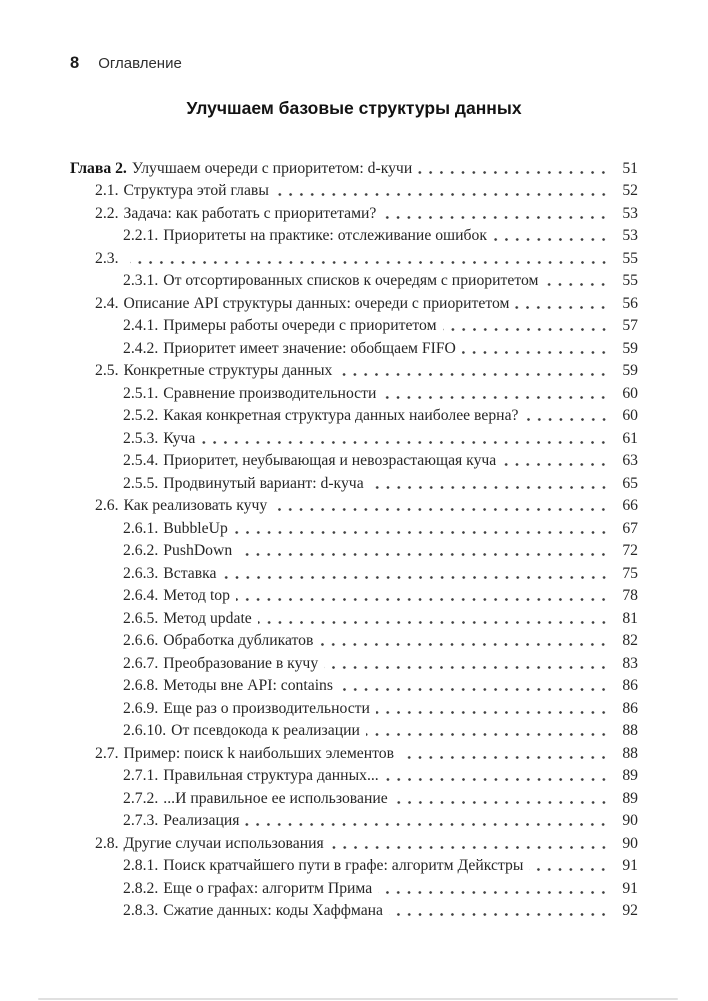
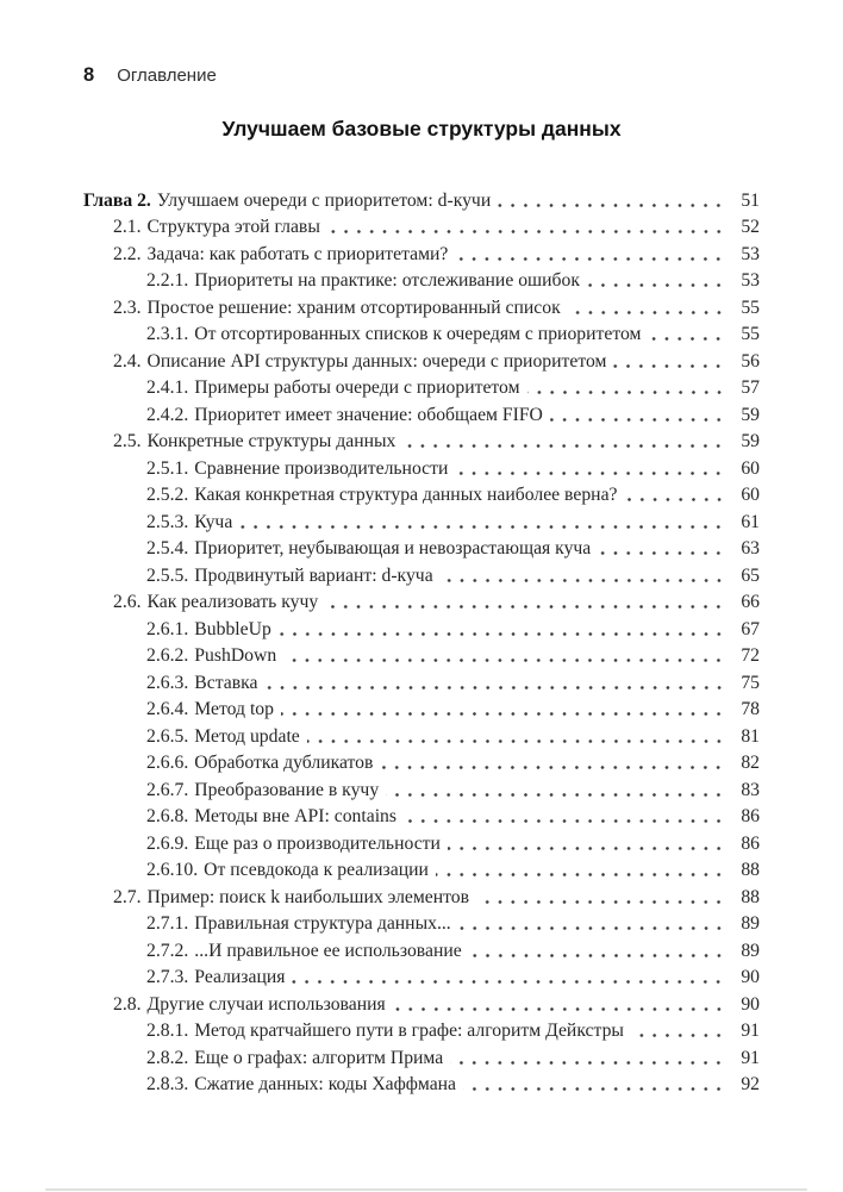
  8
  Оглавление
  Улучшаем базовые структуры данных
  Глава 2.
  Улучшаем очереди с приоритетом: d-кучи
  51
  2.1.
  Структура этой главы
  52
  2.2.
  Задача: как работать с приоритетами?
  53
  2.2.1.
  Приоритеты на практике: отслеживание ошибок
  53
  2.3.
+ Простое решение: храним отсортированный список
  55
  2.3.1.
  От отсортированных списков к очередям с приоритетом
  55
  2.4.
  Описание API структуры данных: очереди с приоритетом
  56
  2.4.1.
  Примеры работы очереди с приоритетом
  57
  2.4.2.
  Приоритет имеет значение: обобщаем FIFO
  59
  2.5.
  Конкретные структуры данных
  59
  2.5.1.
  Сравнение производительности
  60
  2.5.2.
  Какая конкретная структура данных наиболее верна?
  60
  2.5.3.
  Куча
  61
  2.5.4.
  Приоритет, неубывающая и невозрастающая куча
  63
  2.5.5.
  Продвинутый вариант: d-куча
  65
  2.6.
  Как реализовать кучу
  66
  2.6.1.
  BubbleUp
  67
  2.6.2.
  PushDown
  72
  2.6.3.
  Вставка
  75
  2.6.4.
  Метод top
  78
  2.6.5.
  Метод update
  81
  2.6.6.
  Обработка дубликатов
  82
  2.6.7.
  Преобразование в кучу
  83
  2.6.8.
  Методы вне API: contains
  86
  2.6.9.
  Еще раз о производительности
  86
  2.6.10.
  От псевдокода к реализации
  88
  2.7.
  Пример: поиск k наибольших элементов
  88
  2.7.1.
  Правильная структура данных...
  89
  2.7.2.
  ...И правильное ее использование
  89
  2.7.3.
  Реализация
  90
  2.8.
  Другие случаи использования
  90
  2.8.1.
- Поиск кратчайшего пути в графе: алгоритм Дейкстры
+ Метод кратчайшего пути в графе: алгоритм Дейкстры
  91
  2.8.2.
  Еще о графах: алгоритм Прима
  91
  2.8.3.
  Сжатие данных: коды Хаффмана
  92
